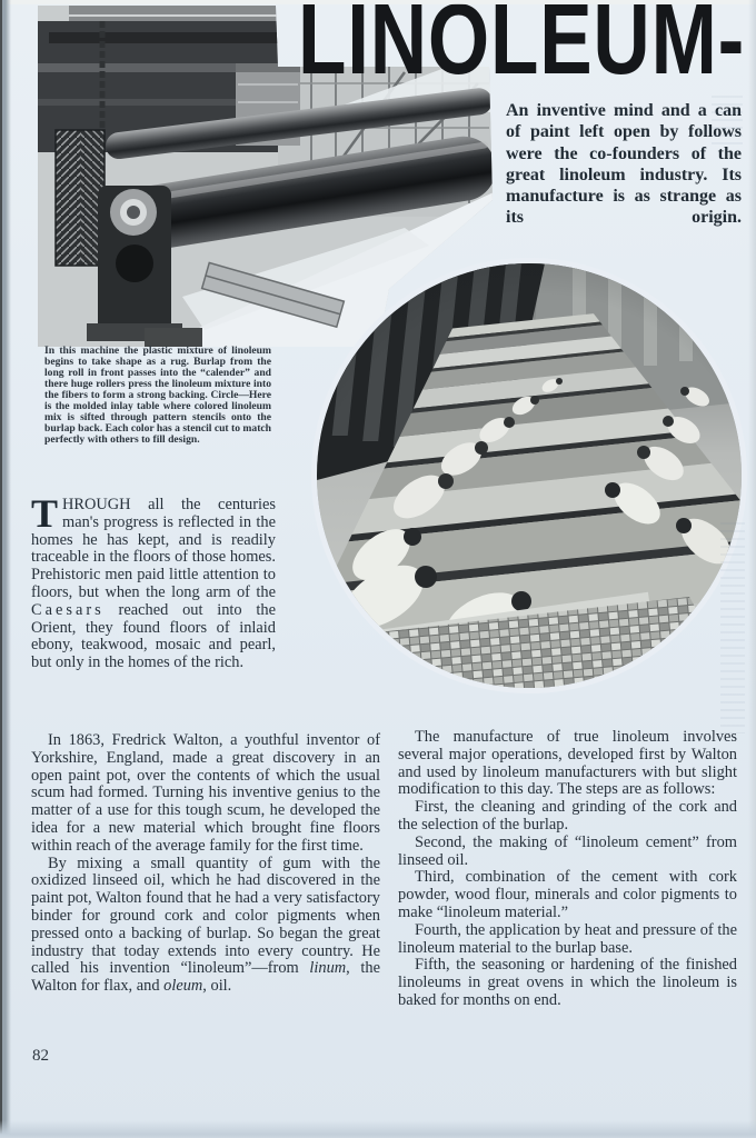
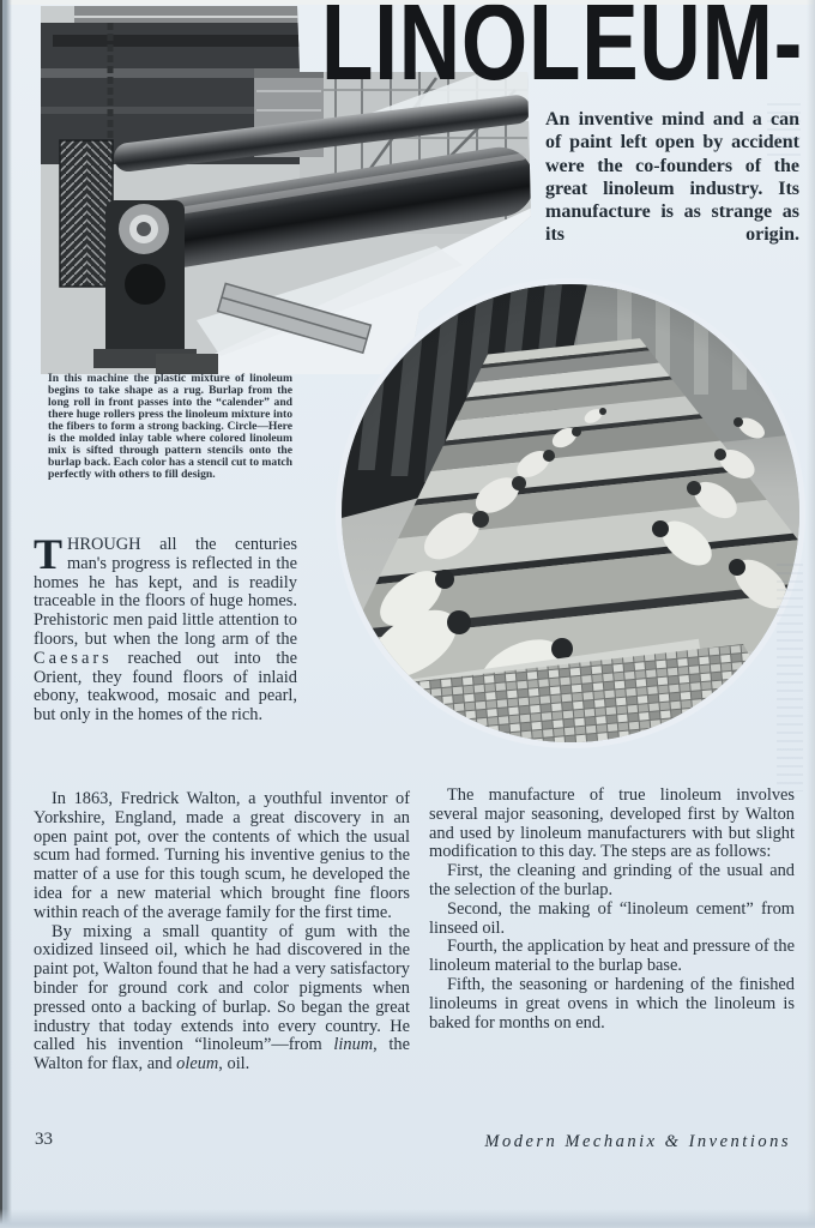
  LINOLEUM-
- An inventive mind and a can of paint left open by follows were the co-founders of the great linoleum industry. Its manufacture is as strange as its origin.
+ An inventive mind and a can of paint left open by accident were the co-founders of the great linoleum industry. Its manufacture is as strange as its origin.
  In this machine the plastic mixture of linoleum begins to take shape as a rug. Burlap from the long roll in front passes into the “calender” and there huge rollers press the linoleum mixture into the fibers to form a strong backing. Circle—Here is the molded inlay table where colored linoleum mix is sifted through pattern stencils onto the burlap back. Each color has a stencil cut to match perfectly with others to fill design.
  T
- HROUGH all the centuries man's progress is reflected in the homes he has kept, and is readily traceable in the floors of those homes. Prehistoric men paid little attention to floors, but when the long arm of the Caesars reached out into the Orient, they found floors of inlaid ebony, teakwood, mosaic and pearl, but only in the homes of the rich.
+ HROUGH all the centuries man's progress is reflected in the homes he has kept, and is readily traceable in the floors of huge homes. Prehistoric men paid little attention to floors, but when the long arm of the Caesars reached out into the Orient, they found floors of inlaid ebony, teakwood, mosaic and pearl, but only in the homes of the rich.
  In 1863, Fredrick Walton, a youthful inventor of Yorkshire, England, made a great discovery in an open paint pot, over the contents of which the usual scum had formed. Turning his inventive genius to the matter of a use for this tough scum, he developed the idea for a new material which brought fine floors within reach of the average family for the first time.
  By mixing a small quantity of gum with the oxidized linseed oil, which he had discovered in the paint pot, Walton found that he had a very satisfactory binder for ground cork and color pigments when pressed onto a backing of burlap. So began the great industry that today extends into every country. He called his invention “linoleum”—from linum, the Walton for flax, and oleum, oil.
- The manufacture of true linoleum involves several major operations, developed first by Walton and used by linoleum manufacturers with but slight modification to this day. The steps are as follows:
+ The manufacture of true linoleum involves several major seasoning, developed first by Walton and used by linoleum manufacturers with but slight modification to this day. The steps are as follows:
- First, the cleaning and grinding of the cork and the selection of the burlap.
+ First, the cleaning and grinding of the usual and the selection of the burlap.
  Second, the making of “linoleum cement” from linseed oil.
- Third, combination of the cement with cork powder, wood flour, minerals and color pigments to make “linoleum material.”
  Fourth, the application by heat and pressure of the linoleum material to the burlap base.
  Fifth, the seasoning or hardening of the finished linoleums in great ovens in which the linoleum is baked for months on end.
- 82
+ 33
+ Modern Mechanix & Inventions
